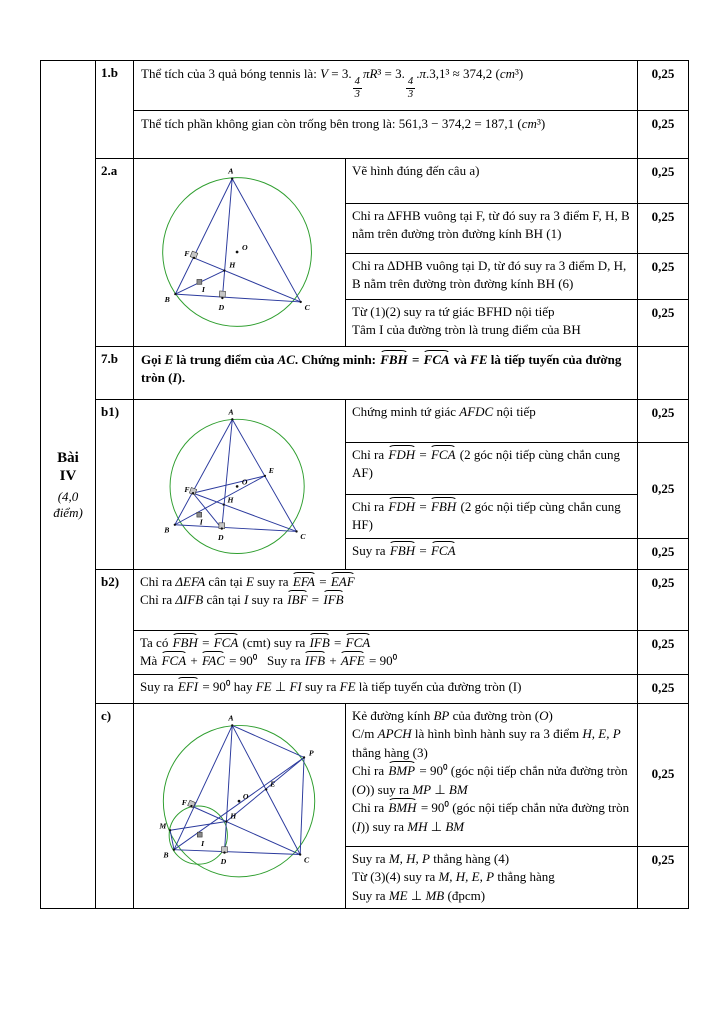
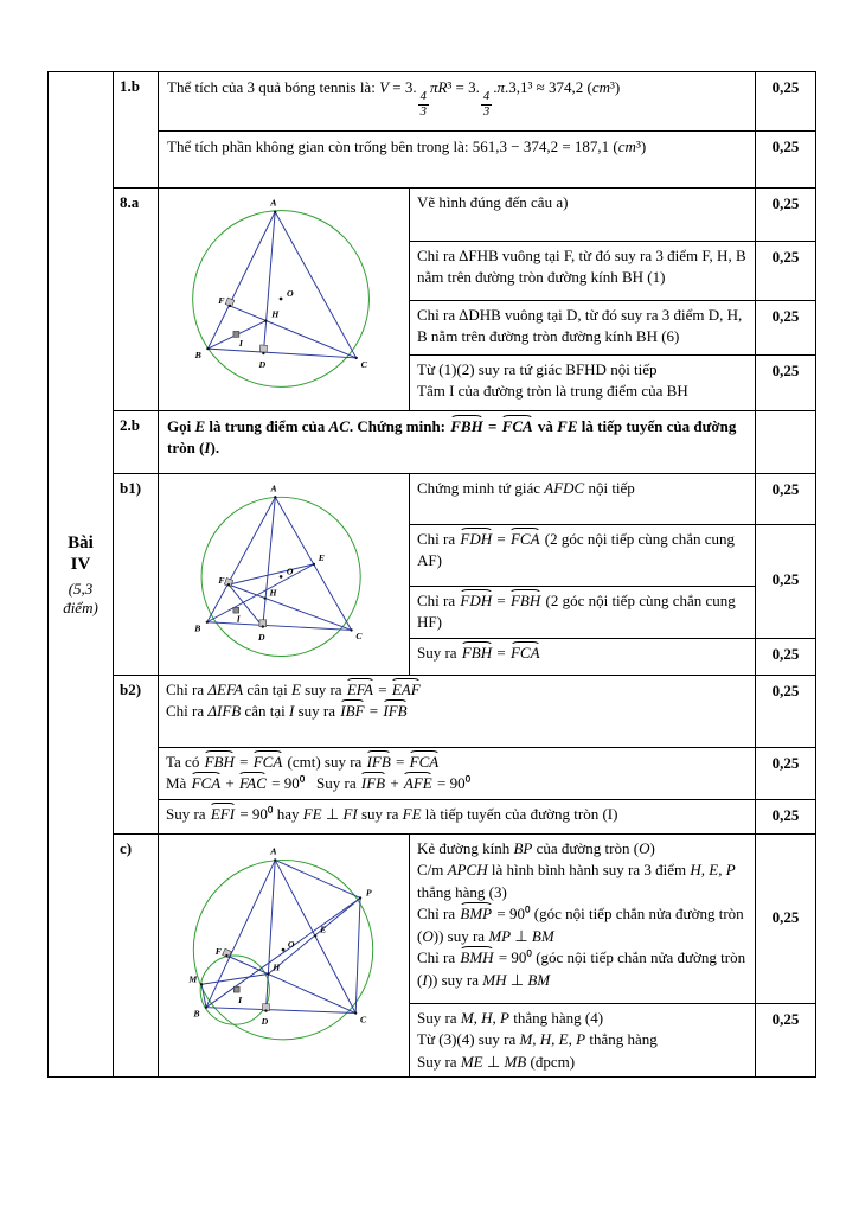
- Bài IV (4,0 điểm)	1.b	Thể tích của 3 quả bóng tennis là: V = 3.43πR³ = 3.43.π.3,1³ ≈ 374,2 (cm³)	0,25
+ Bài IV (5,3 điểm)	1.b	Thể tích của 3 quả bóng tennis là: V = 3.43πR³ = 3.43.π.3,1³ ≈ 374,2 (cm³)	0,25
  Thể tích phần không gian còn trống bên trong là: 561,3 − 374,2 = 187,1 (cm³)	0,25
- 2.a	A B C D F H I O	Vẽ hình đúng đến câu a)	0,25
+ 8.a	A B C D F H I O	Vẽ hình đúng đến câu a)	0,25
  Chỉ ra ∆FHB vuông tại F, từ đó suy ra 3 điểm F, H, B nằm trên đường tròn đường kính BH (1)	0,25
  Chỉ ra ∆DHB vuông tại D, từ đó suy ra 3 điểm D, H, B nằm trên đường tròn đường kính BH (6)	0,25
  Từ (1)(2) suy ra tứ giác BFHD nội tiếp Tâm I của đường tròn là trung điểm của BH	0,25
- 7.b	Gọi E là trung điểm của AC. Chứng minh: FBH = FCA và FE là tiếp tuyến của đường tròn (I).
+ 2.b	Gọi E là trung điểm của AC. Chứng minh: FBH = FCA và FE là tiếp tuyến của đường tròn (I).
  b1)	A B C D E F H I O	Chứng minh tứ giác AFDC nội tiếp	0,25
  Chỉ ra FDH = FCA (2 góc nội tiếp cùng chắn cung AF)	0,25
  Chỉ ra FDH = FBH (2 góc nội tiếp cùng chắn cung HF)
  Suy ra FBH = FCA	0,25
  b2)	Chỉ ra ΔEFA cân tại E suy ra EFA = EAF Chỉ ra ΔIFB cân tại I suy ra IBF = IFB	0,25
  Ta có FBH = FCA (cmt) suy ra IFB = FCA Mà FCA + FAC = 90⁰ Suy ra IFB + AFE = 90⁰	0,25
  Suy ra EFI = 90⁰ hay FE ⊥ FI suy ra FE là tiếp tuyến của đường tròn (I)	0,25
  c)	A B C D E F H I M O P	Kẻ đường kính BP của đường tròn (O) C/m APCH là hình bình hành suy ra 3 điểm H, E, P thẳng hàng (3) Chỉ ra BMP = 90⁰ (góc nội tiếp chắn nửa đường tròn (O)) suy ra MP ⊥ BM Chỉ ra BMH = 90⁰ (góc nội tiếp chắn nửa đường tròn (I)) suy ra MH ⊥ BM	0,25
  Suy ra M, H, P thẳng hàng (4) Từ (3)(4) suy ra M, H, E, P thẳng hàng Suy ra ME ⊥ MB (đpcm)	0,25
